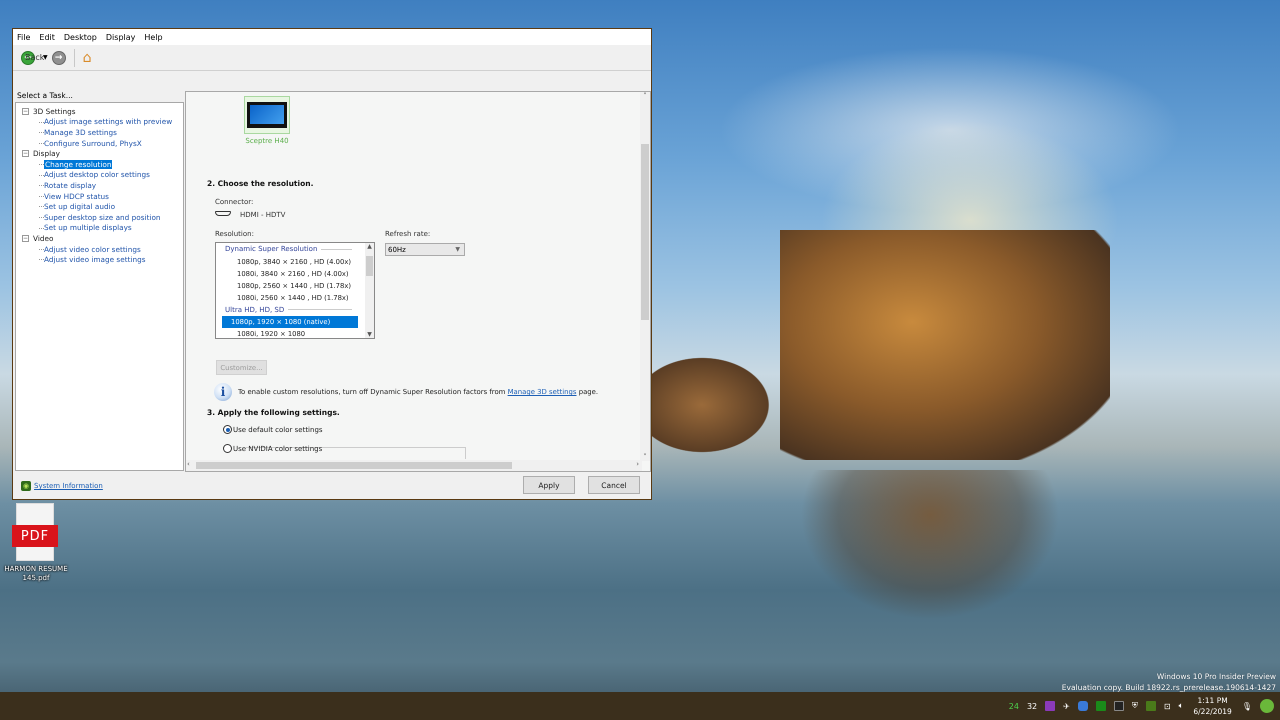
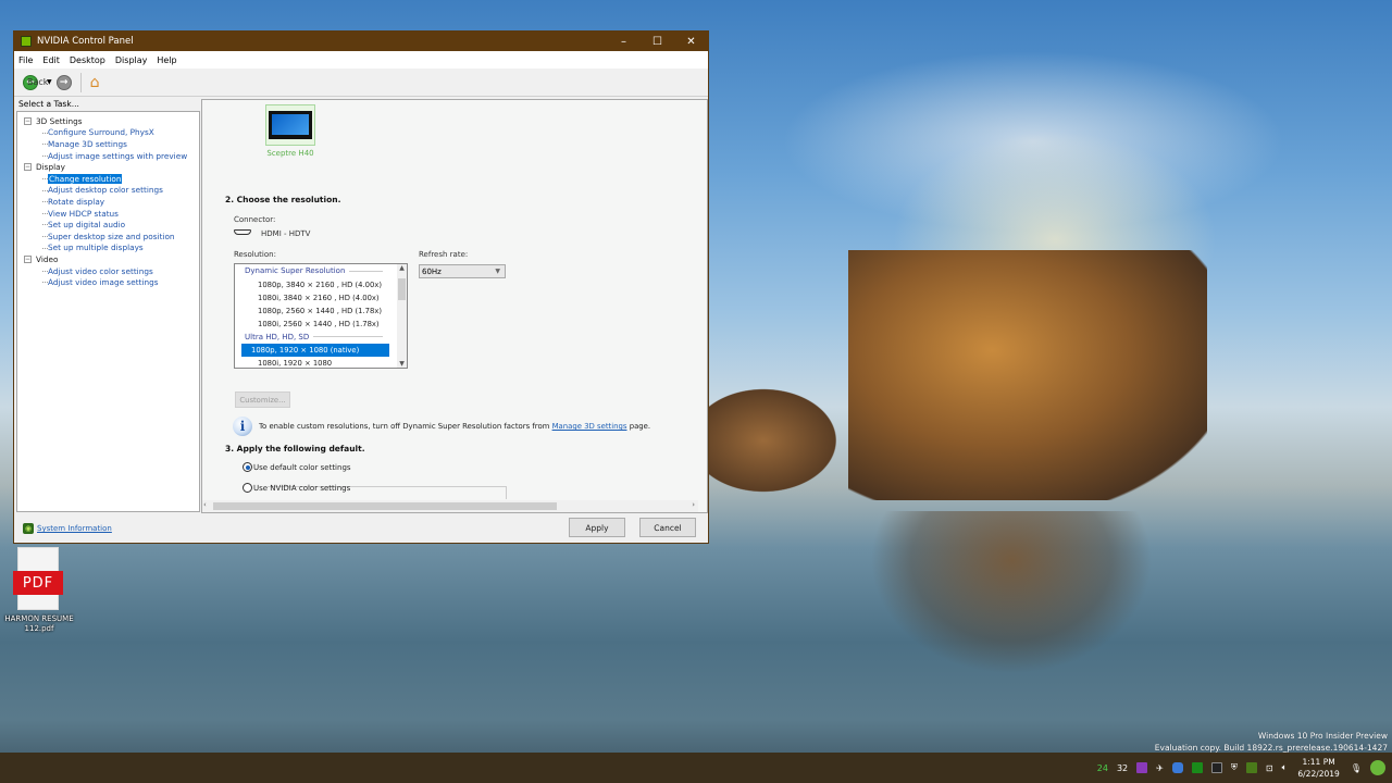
+ NVIDIA Control Panel
+ –
+ ☐
+ ✕
  File
  Edit
  Desktop
  Display
  Help
  ←
  Back
  →
  ⌂
  Select a Task...
  3D Settings
- Adjust image settings with preview
+ Configure Surround, PhysX
  Manage 3D settings
- Configure Surround, PhysX
+ Adjust image settings with preview
  Display
  Change resolution
  Adjust desktop color settings
  Rotate display
  View HDCP status
  Set up digital audio
  Super desktop size and position
  Set up multiple displays
  Video
  Adjust video color settings
  Adjust video image settings
  Sceptre H40
  2. Choose the resolution.
  Connector:
  HDMI - HDTV
  Resolution:
  Refresh rate:
  Dynamic Super Resolution
  1080p, 3840 × 2160 , HD (4.00x)
  1080i, 3840 × 2160 , HD (4.00x)
  1080p, 2560 × 1440 , HD (1.78x)
  1080i, 2560 × 1440 , HD (1.78x)
  Ultra HD, HD, SD
  1080p, 1920 × 1080 (native)
  1080i, 1920 × 1080
  60Hz
  Customize...
  i
  To enable custom resolutions, turn off Dynamic Super Resolution factors from Manage 3D settings page.
- 3. Apply the following settings.
+ 3. Apply the following default.
  Use default color settings
  Use NVIDIA color settings
- ˄
- ˅
  ‹
  ›
  ◉
  System Information
  Apply
  Cancel
  PDF
- HARMON RESUME 145.pdf
+ HARMON RESUME 112.pdf
  Windows 10 Pro Insider Preview
  Evaluation copy. Build 18922.rs_prerelease.190614-1427
  24
  32
  ✈
  ⛨
  ⊡
  🔈︎
  1:11 PM
  6/22/2019
  🎙︎
